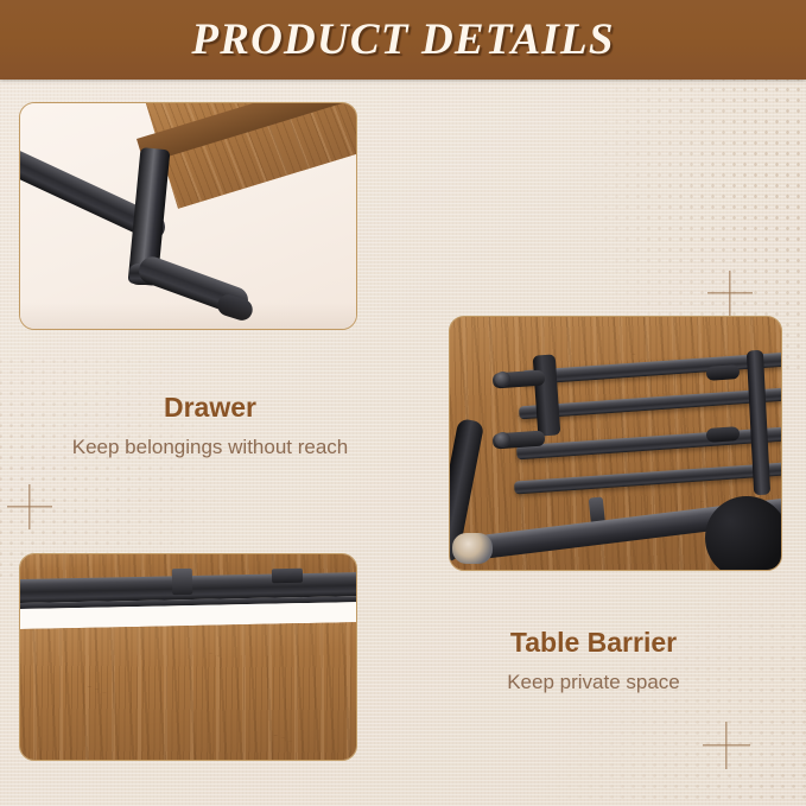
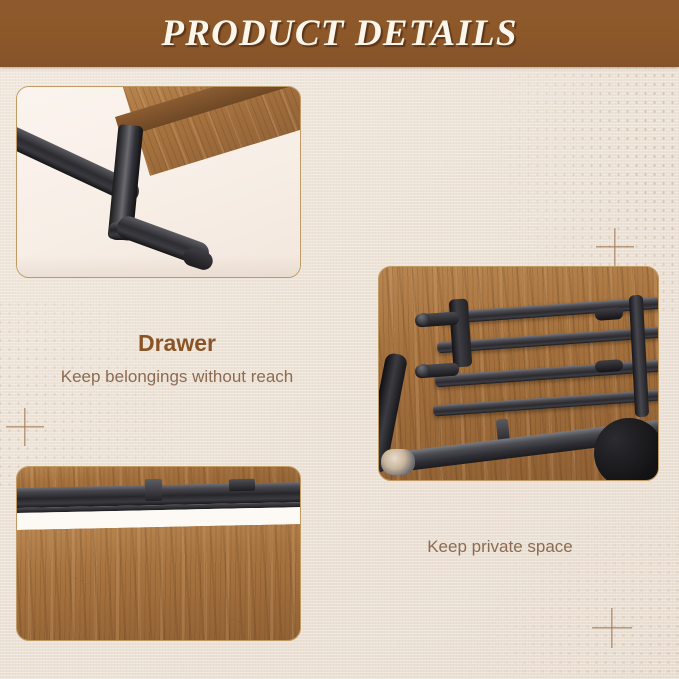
  PRODUCT DETAILS
  Drawer
  Keep belongings without reach
- Table Barrier
  Keep private space
